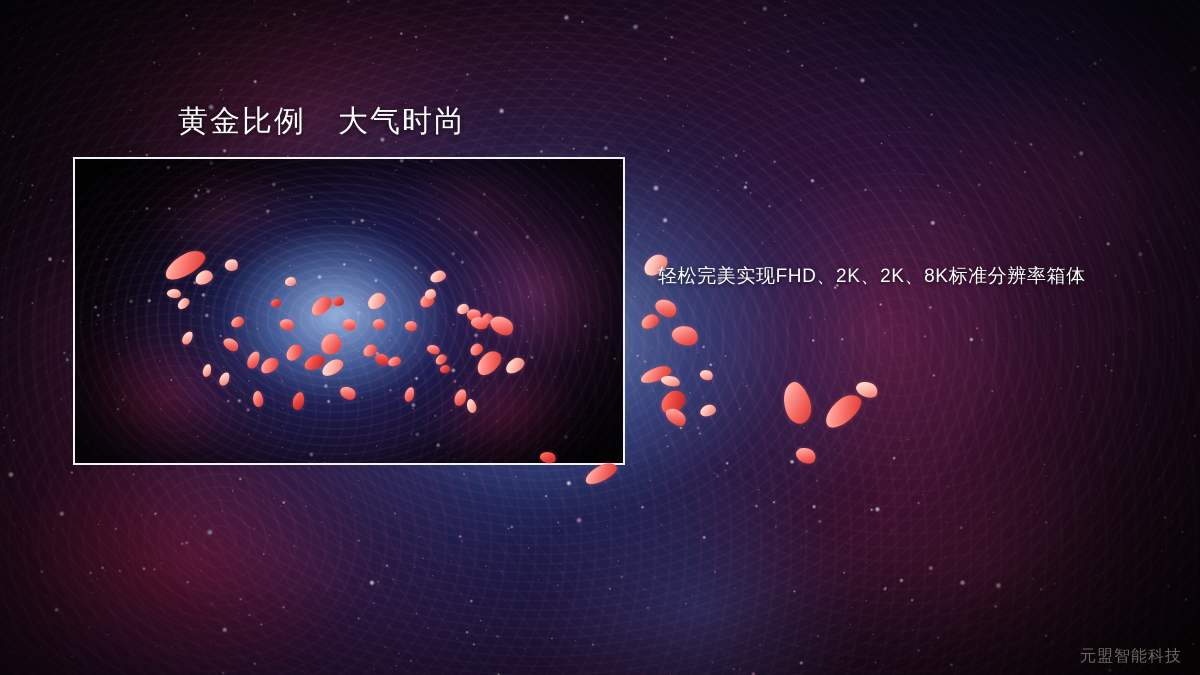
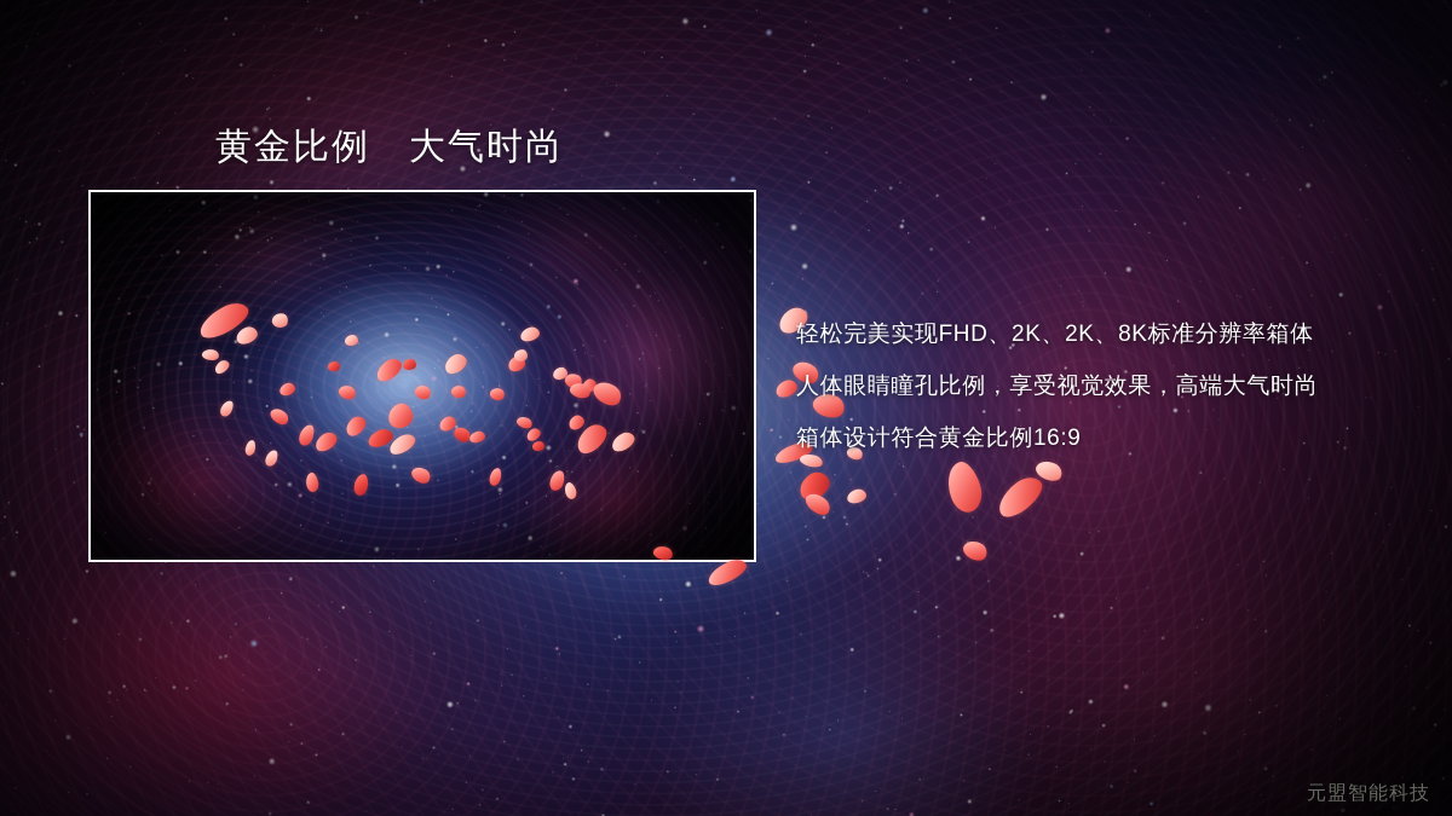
  黄金比例 大气时尚
  轻松完美实现FHD、2K、2K、8K标准分辨率箱体
+ 人体眼睛瞳孔比例，享受视觉效果，高端大气时尚
+ 箱体设计符合黄金比例16:9
  元盟智能科技
